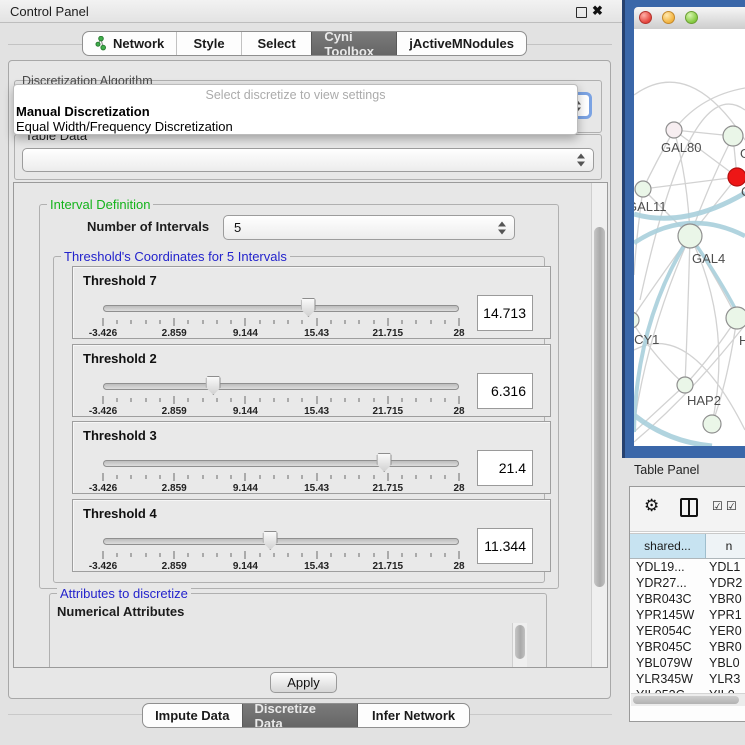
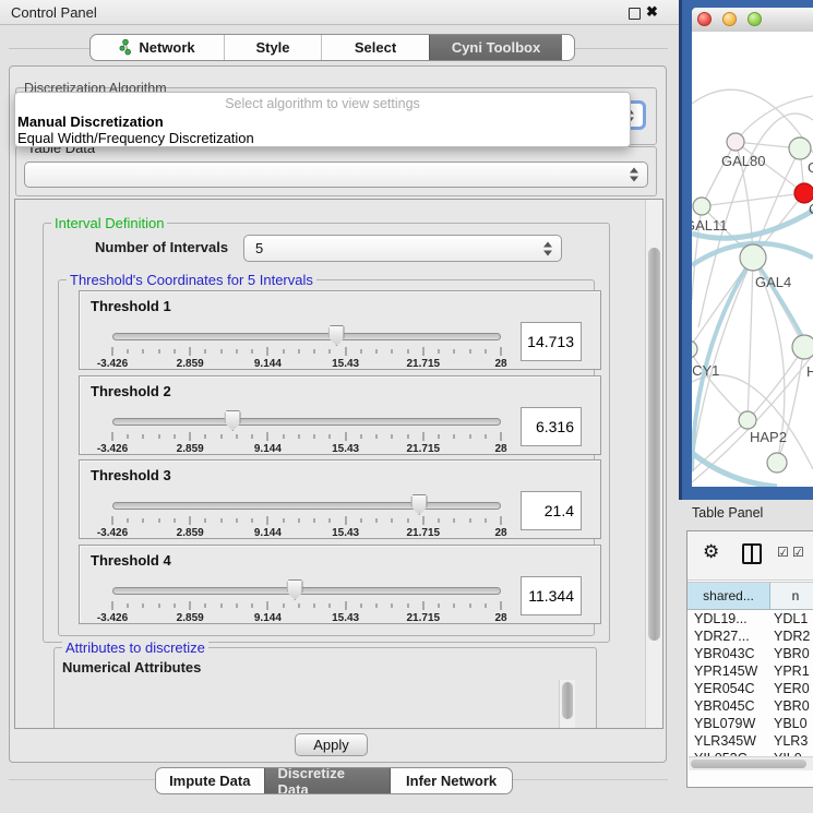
  Control Panel
  ✖
  Network
  Style
  Select
  Cyni Toolbox
- jActiveMNodules
  Discretization Algorithm
- Select discretize to view settings
+ Select algorithm to view settings
  Manual Discretization
  Equal Width/Frequency Discretization
  Table Data
  Interval Definition
  Number of Intervals
  5
  Threshold's Coordinates for 5 Intervals
- Threshold 7
+ Threshold 1
  -3.426
  2.859
  9.144
  15.43
  21.715
  28
  14.713
  Threshold 2
  -3.426
  2.859
  9.144
  15.43
  21.715
  28
  6.316
  Threshold 3
  -3.426
  2.859
  9.144
  15.43
  21.715
  28
  21.4
  Threshold 4
  -3.426
  2.859
  9.144
  15.43
  21.715
  28
  11.344
  Attributes to discretize
  Numerical Attributes
  Apply
  Impute Data
  Discretize Data
  Infer Network
  GAL80
  AL11
  GAL4
  CY1
  H
  HAP2
  Table Panel
  ⚙
  ☑
  ☑
  shared...
  n
  YDL19...
  YDL1
  YDR27...
  YDR2
  YBR043C
  YBR0
  YPR145W
  YPR1
  YER054C
  YER0
  YBR045C
  YBR0
  YBL079W
  YBL0
  YLR345W
  YLR3
